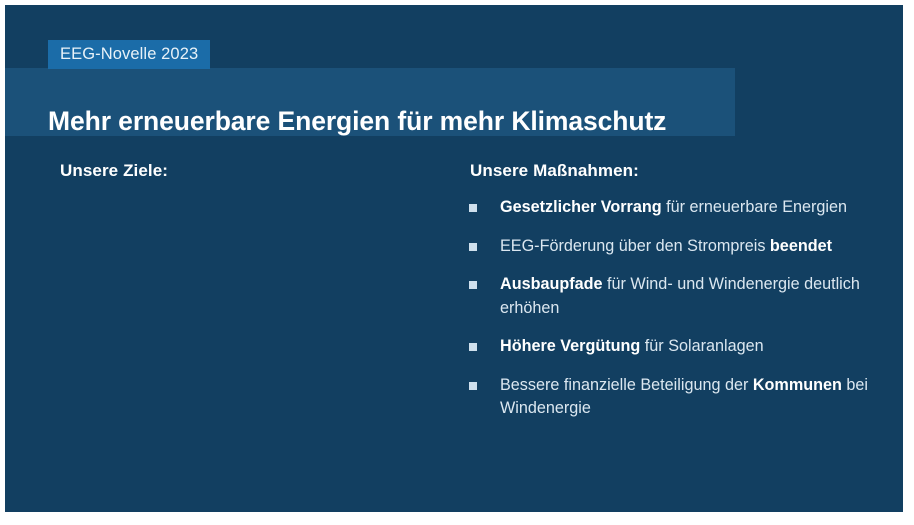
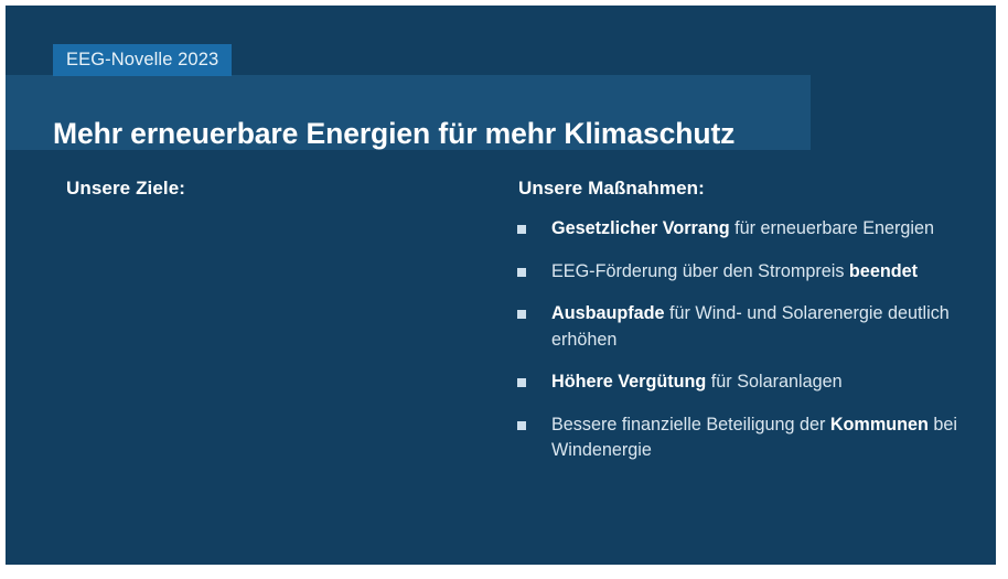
  EEG-Novelle 2023
  Mehr erneuerbare Energien für mehr Klimaschutz
  Unsere Ziele:
  Unsere Maßnahmen:
  Gesetzlicher Vorrang für erneuerbare Energien
  EEG-Förderung über den Strompreis beendet
- Ausbaupfade für Wind- und Windenergie deutlich erhöhen
+ Ausbaupfade für Wind- und Solarenergie deutlich erhöhen
  Höhere Vergütung für Solaranlagen
  Bessere finanzielle Beteiligung der Kommunen bei Windenergie
